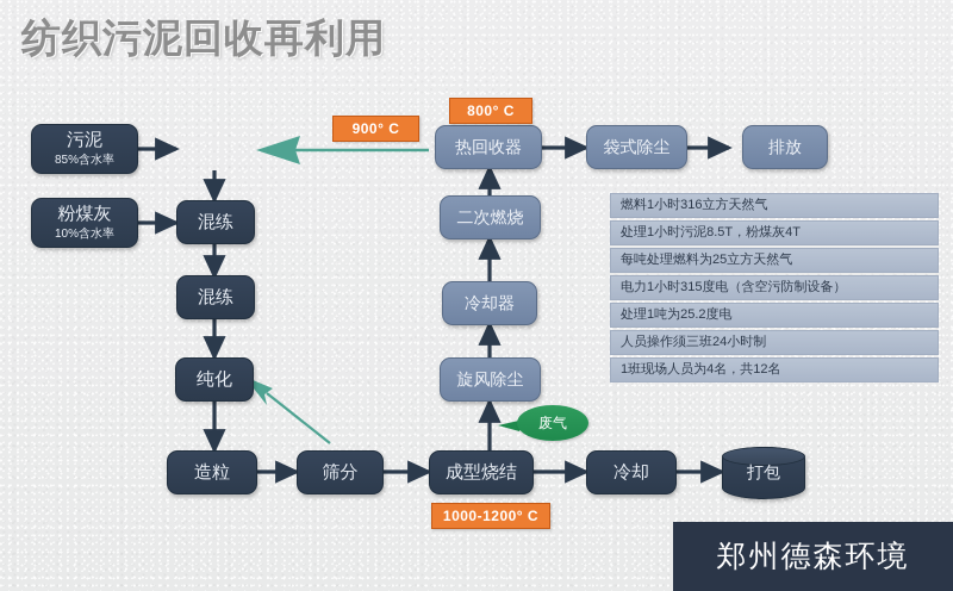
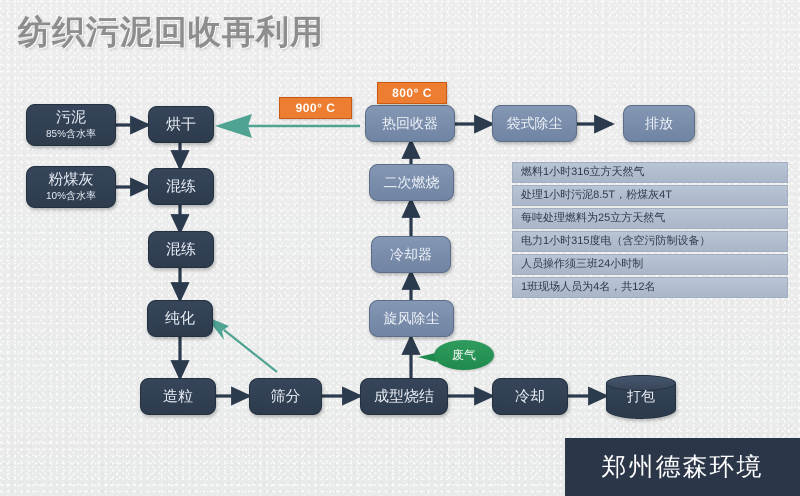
  纺织污泥回收再利用
  污泥
  85%含水率
  粉煤灰
  10%含水率
+ 烘干
  混练
  混练
  纯化
  造粒
  筛分
  成型烧结
  冷却
  打包
  旋风除尘
  冷却器
  二次燃烧
  热回收器
  袋式除尘
  排放
  900° C
  800° C
- 1000-1200° C
  废气
  燃料1小时316立方天然气
  处理1小时污泥8.5T，粉煤灰4T
  每吨处理燃料为25立方天然气
  电力1小时315度电（含空污防制设备）
- 处理1吨为25.2度电
  人员操作须三班24小时制
  1班现场人员为4名，共12名
  郑州德森环境
